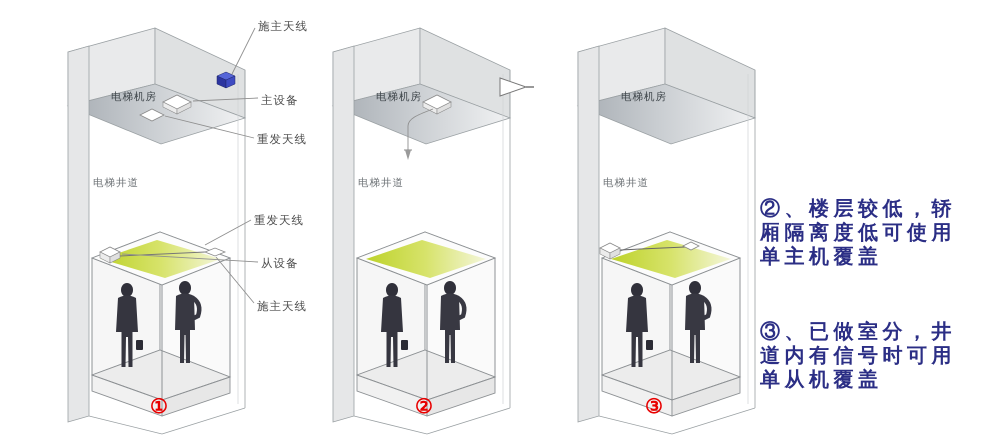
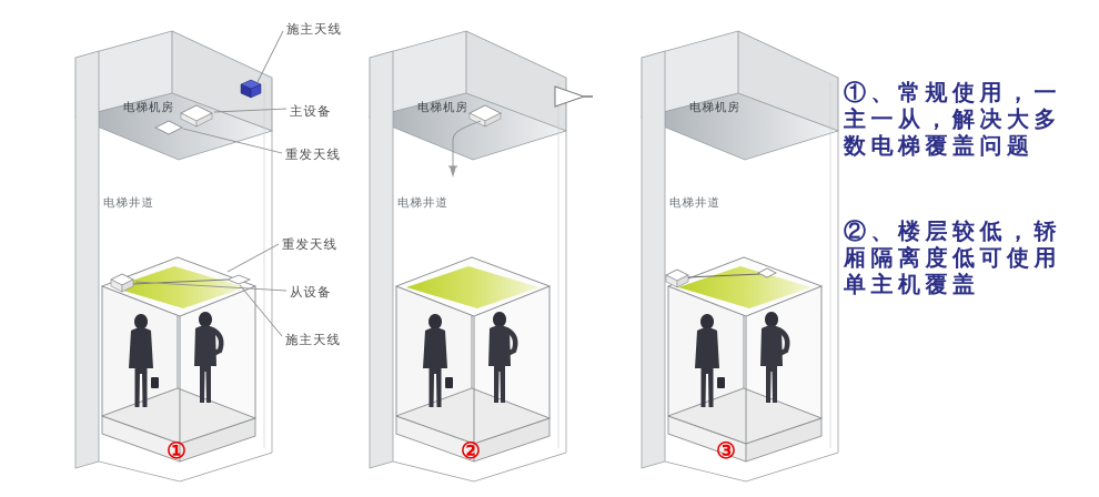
  电梯机房
  电梯井道
  施主天线
  主设备
  重发天线
  重发天线
  从设备
  施主天线
  ①
  电梯机房
  电梯井道
  ②
  电梯机房
  电梯井道
  ③
+ ①、常规使用，一主一从，解决大多数电梯覆盖问题
  ②、楼层较低，轿厢隔离度低可使用单主机覆盖
- ③、已做室分，井道内有信号时可用单从机覆盖
